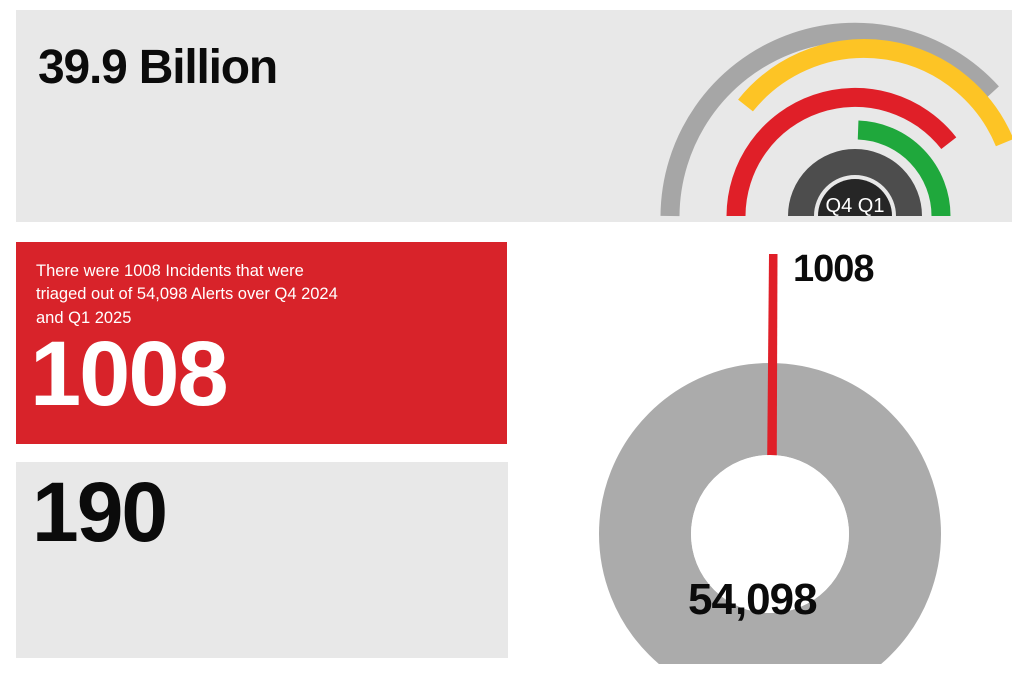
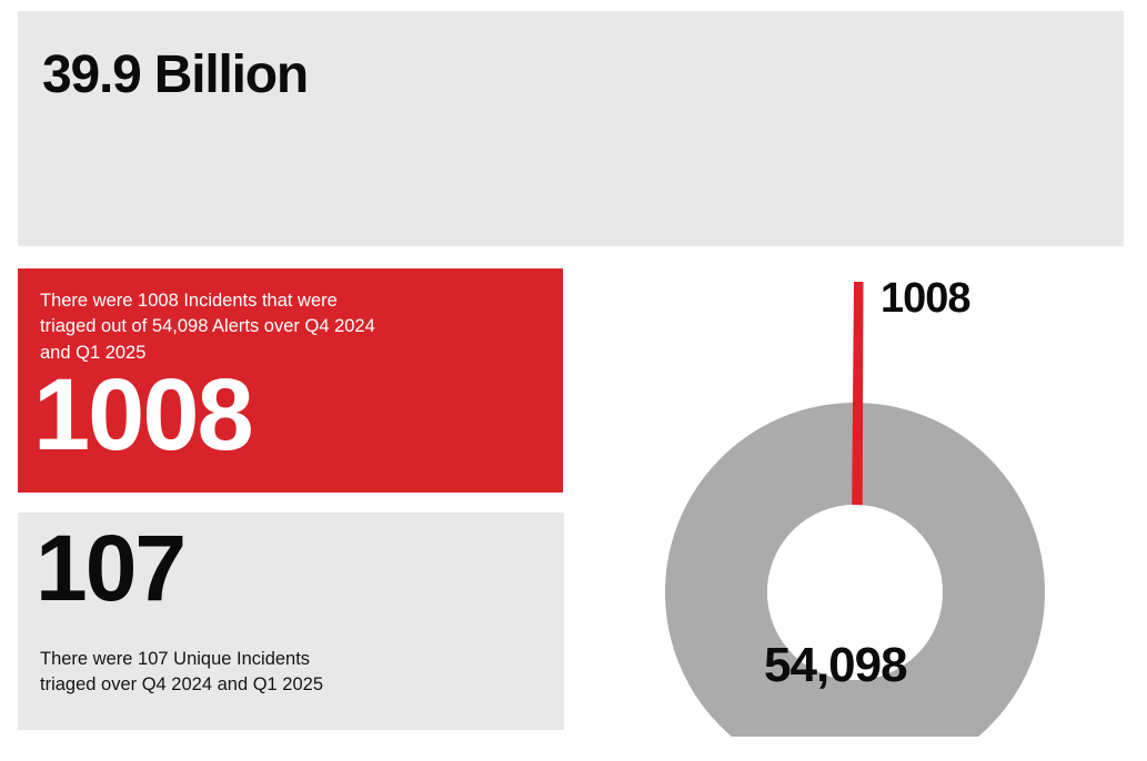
  39.9 Billion
- Q4 Q1
  There were 1008 Incidents that were
  triaged out of 54,098 Alerts over Q4 2024
  and Q1 2025
  1008
- 190
+ 107
+ There were 107 Unique Incidents
+ triaged over Q4 2024 and Q1 2025
  1008
  54,098
